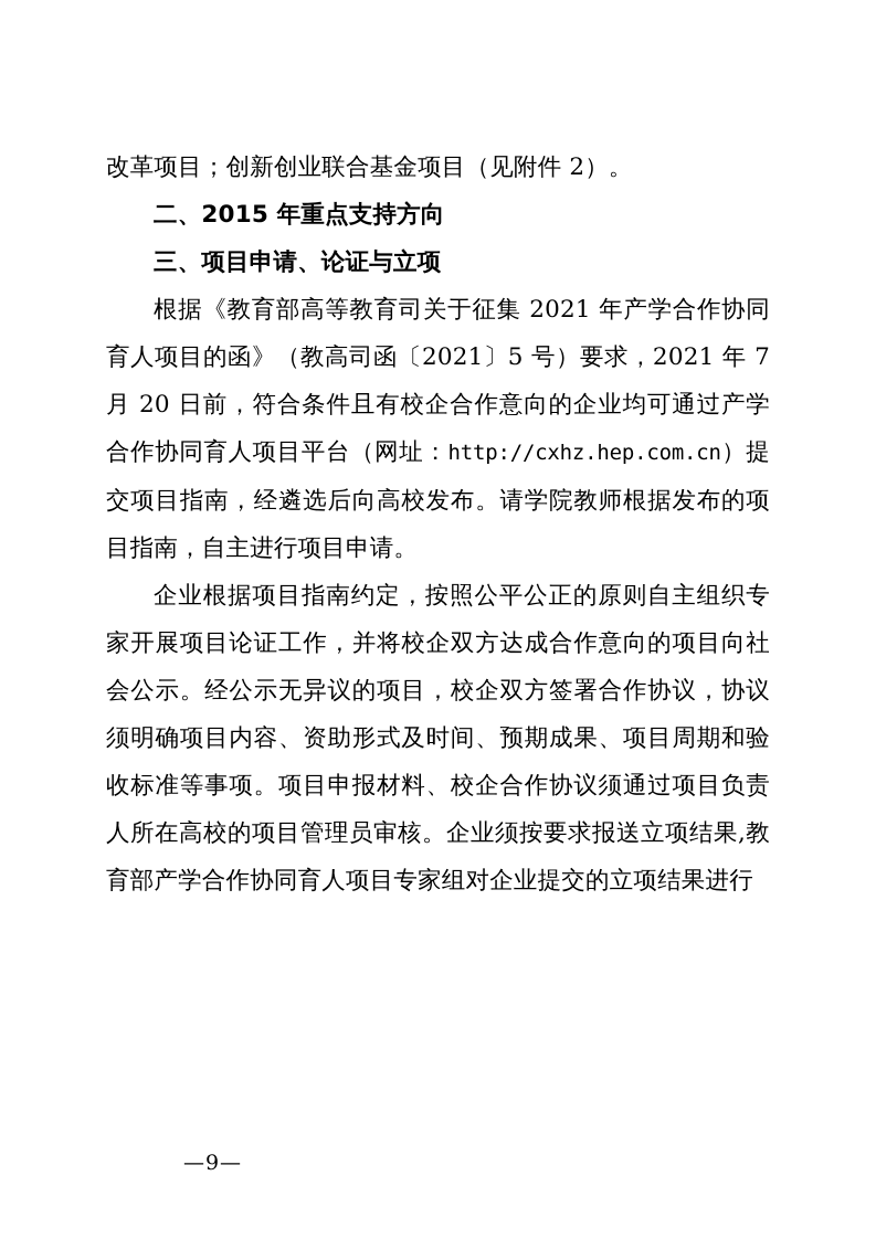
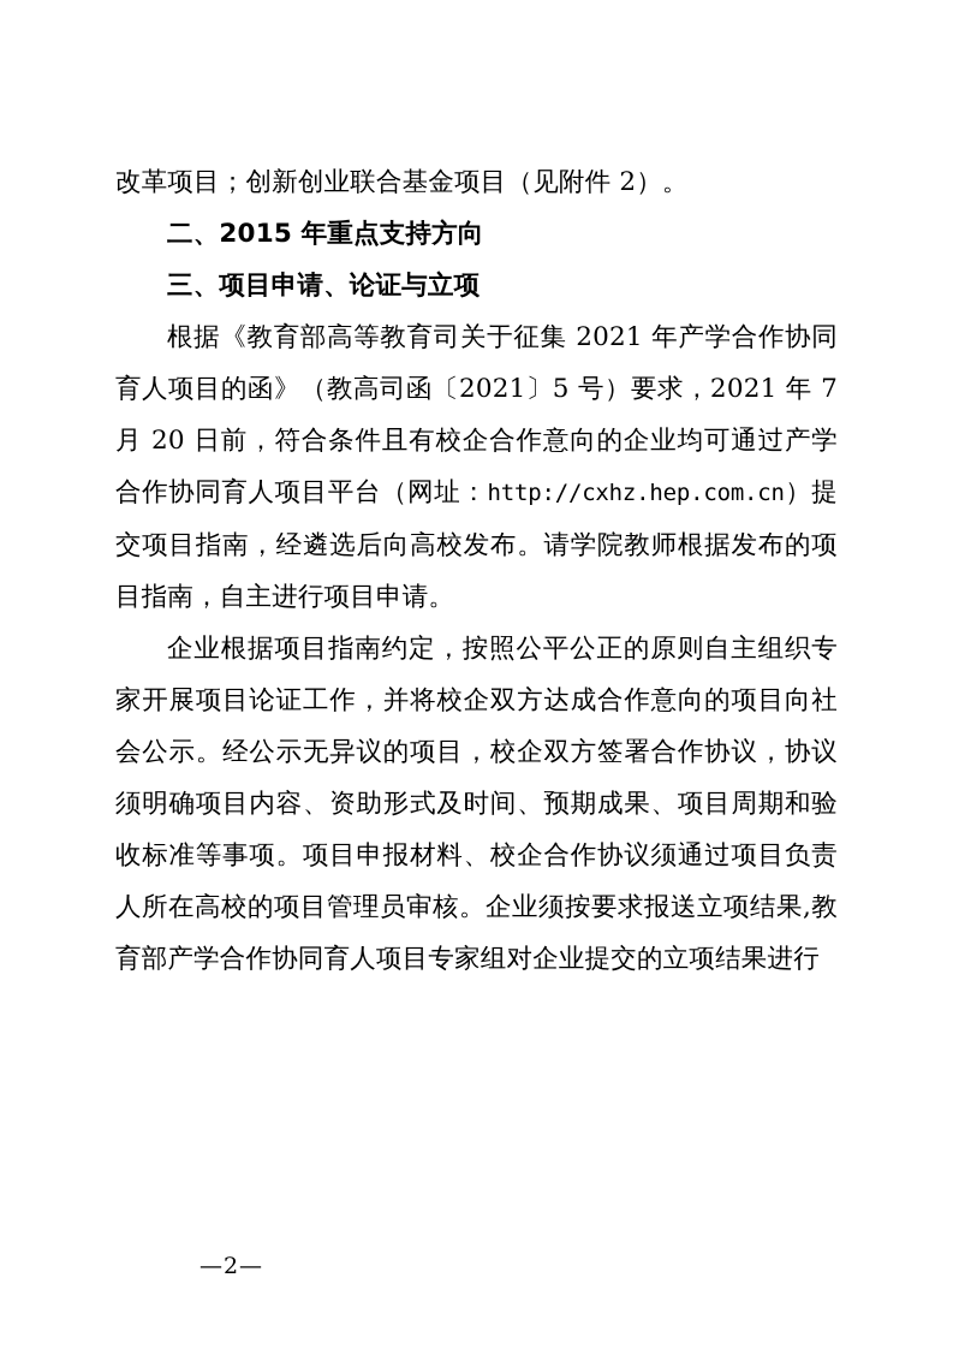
  改革项目；创新创业联合基金项目（见附件 2）。
  二、2015 年重点支持方向
  三、项目申请、论证与立项
  根据《教育部高等教育司关于征集 2021 年产学合作协同育人项目的函》（教高司函〔2021〕5 号）要求，2021 年 7 月 20 日前，符合条件且有校企合作意向的企业均可通过产学合作协同育人项目平台（网址：http://cxhz.hep.com.cn）提交项目指南，经遴选后向高校发布。请学院教师根据发布的项目指南，自主进行项目申请。
  企业根据项目指南约定，按照公平公正的原则自主组织专家开展项目论证工作，并将校企双方达成合作意向的项目向社会公示。经公示无异议的项目，校企双方签署合作协议，协议须明确项目内容、资助形式及时间、预期成果、项目周期和验收标准等事项。项目申报材料、校企合作协议须通过项目负责人所在高校的项目管理员审核。企业须按要求报送立项结果,教育部产学合作协同育人项目专家组对企业提交的立项结果进行
- —9—
+ —2—
